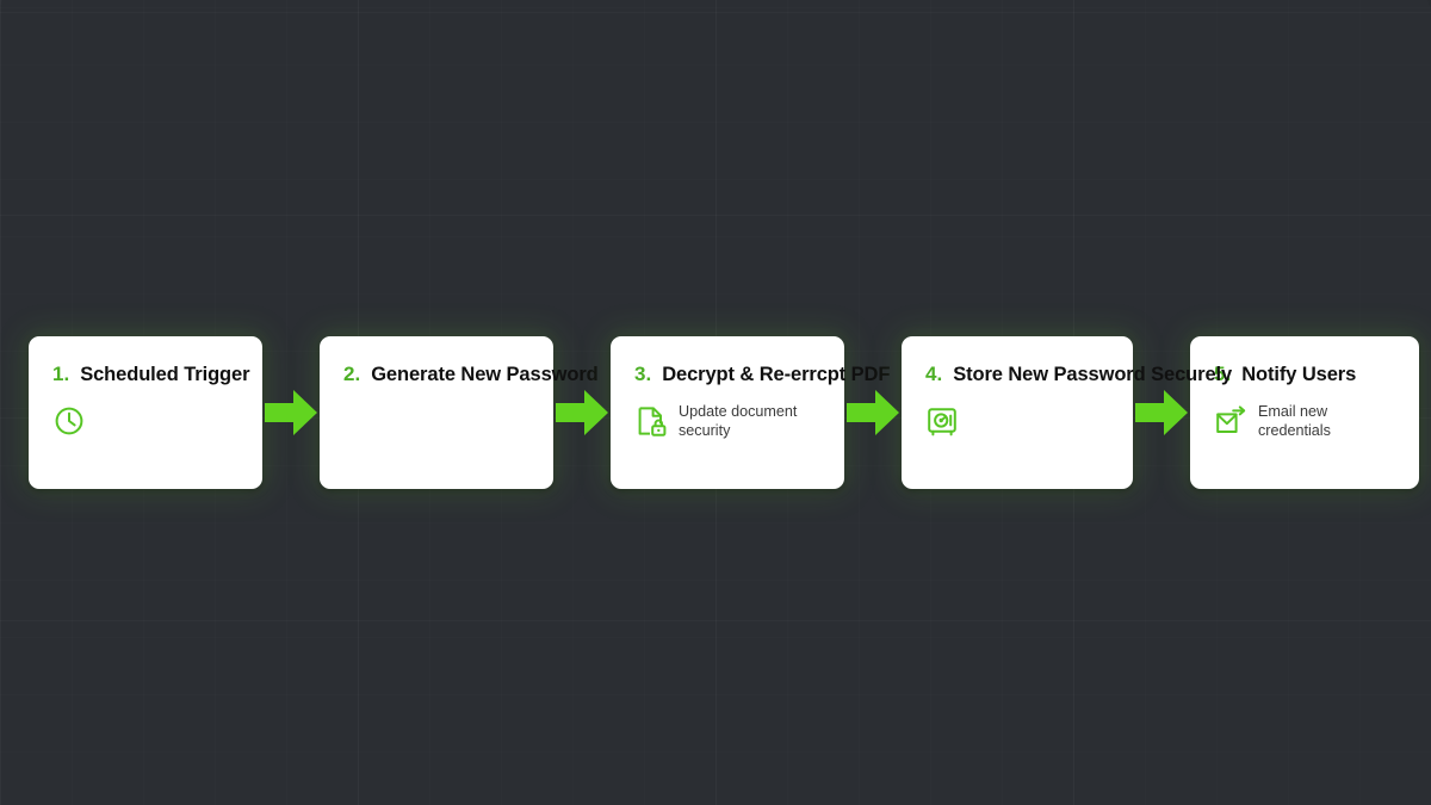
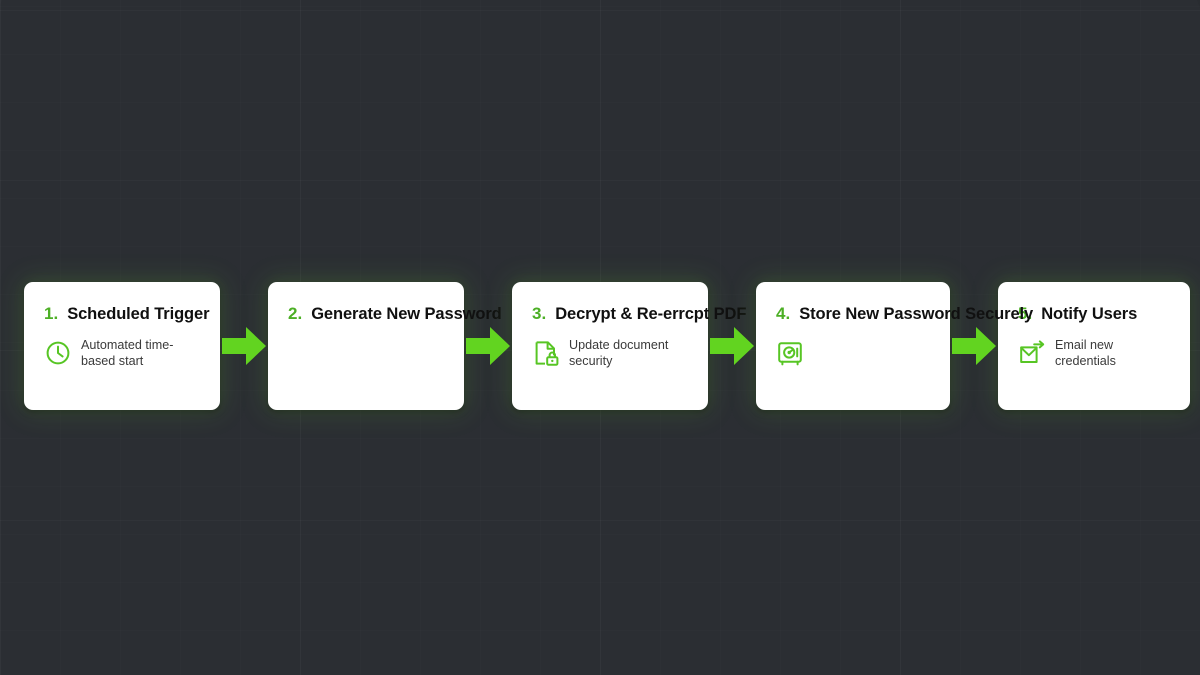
  1.
  Scheduled Trigger
+ Automated time-based start
  2.
  Generate New Password
  3.
  Decrypt & Re-errcpt PDF
  Update document security
  4.
  Store New Password Securely
  5.
  Notify Users
  Email new credentials
